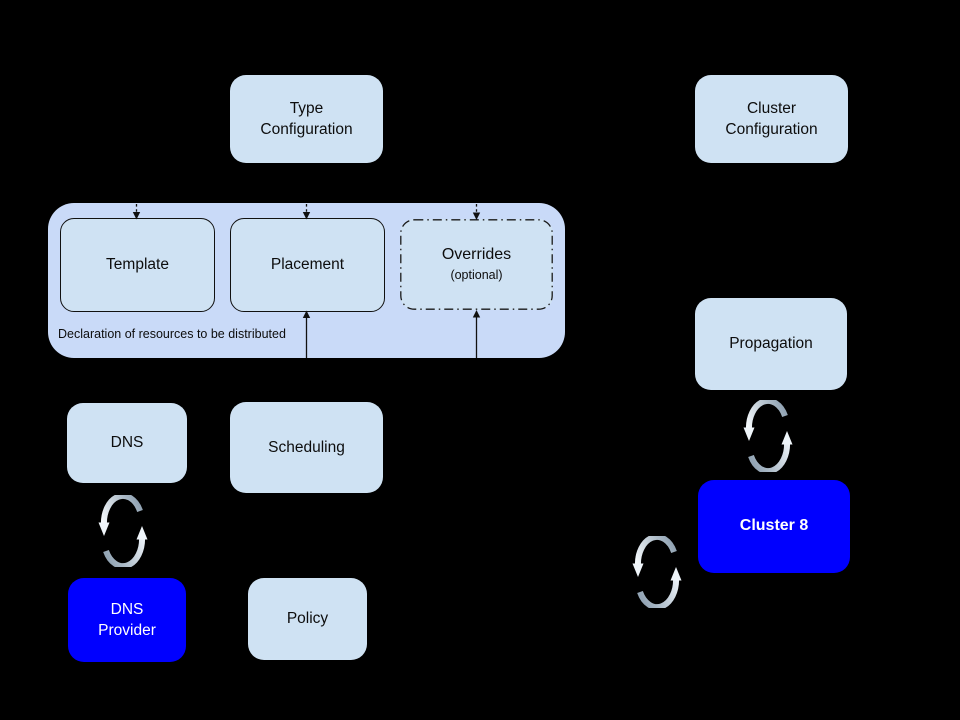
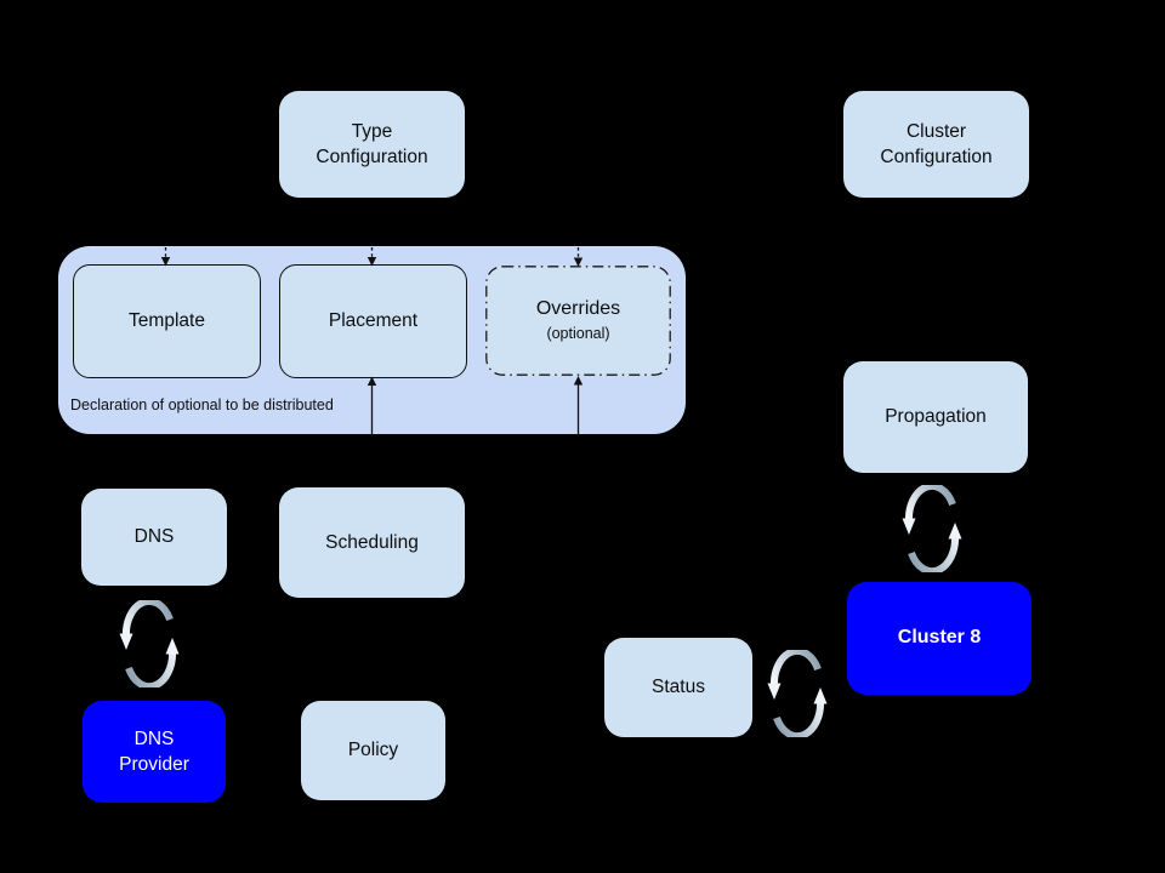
  Type
  Configuration
  Cluster
  Configuration
  Template
  Placement
  Overrides
  (optional)
- Declaration of resources to be distributed
+ Declaration of optional to be distributed
  DNS
  Scheduling
  DNS
  Provider
  Policy
  Propagation
+ Status
  Cluster 8
